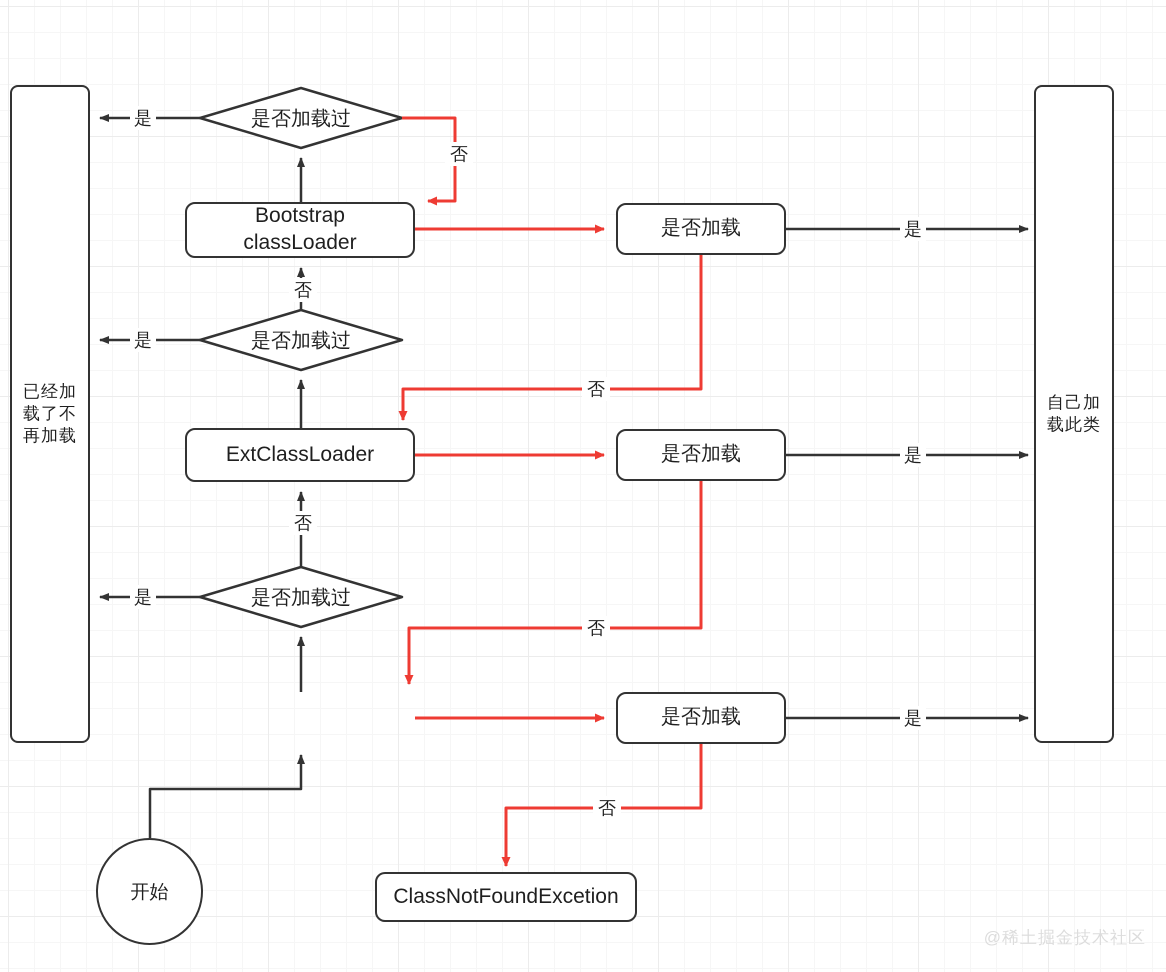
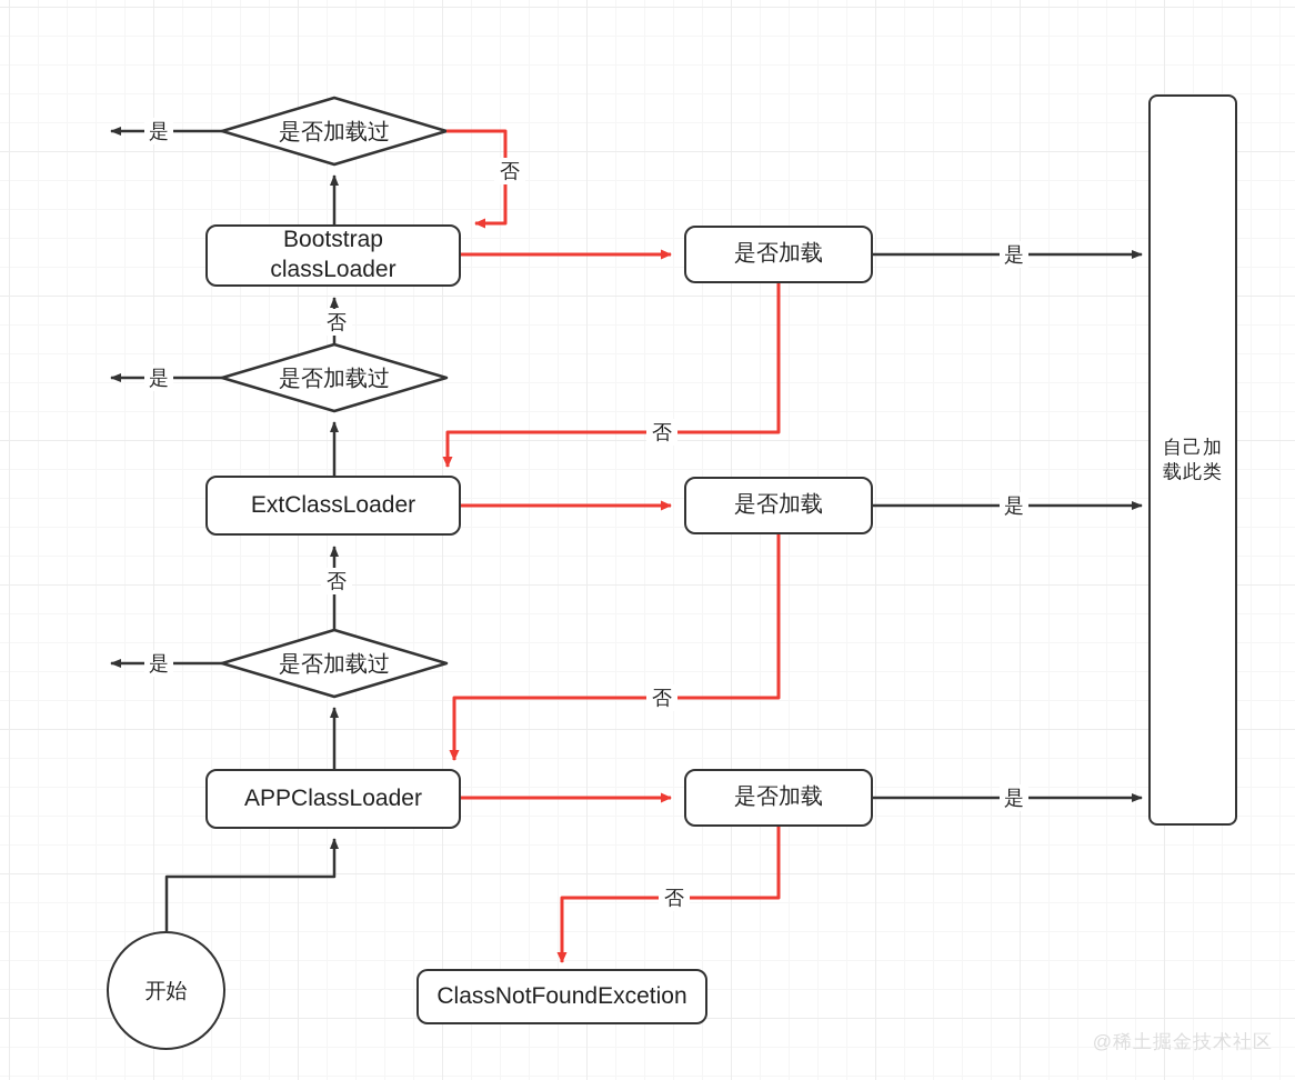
- 已经加载了不再加载
  自己加载此类
  是否加载过
  是否加载过
  是否加载过
  Bootstrap
  classLoader
  ExtClassLoader
+ APPClassLoader
  是否加载
  是否加载
  是否加载
  开始
  ClassNotFoundExcetion
  是
  是
  是
  是
  是
  是
  否
  否
  否
  否
  否
  否
  @稀土掘金技术社区
